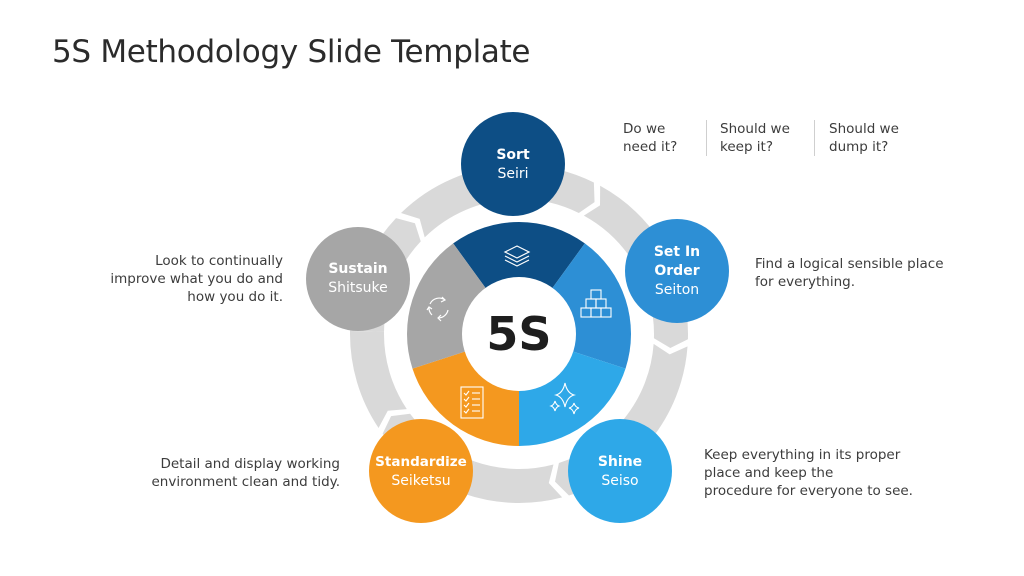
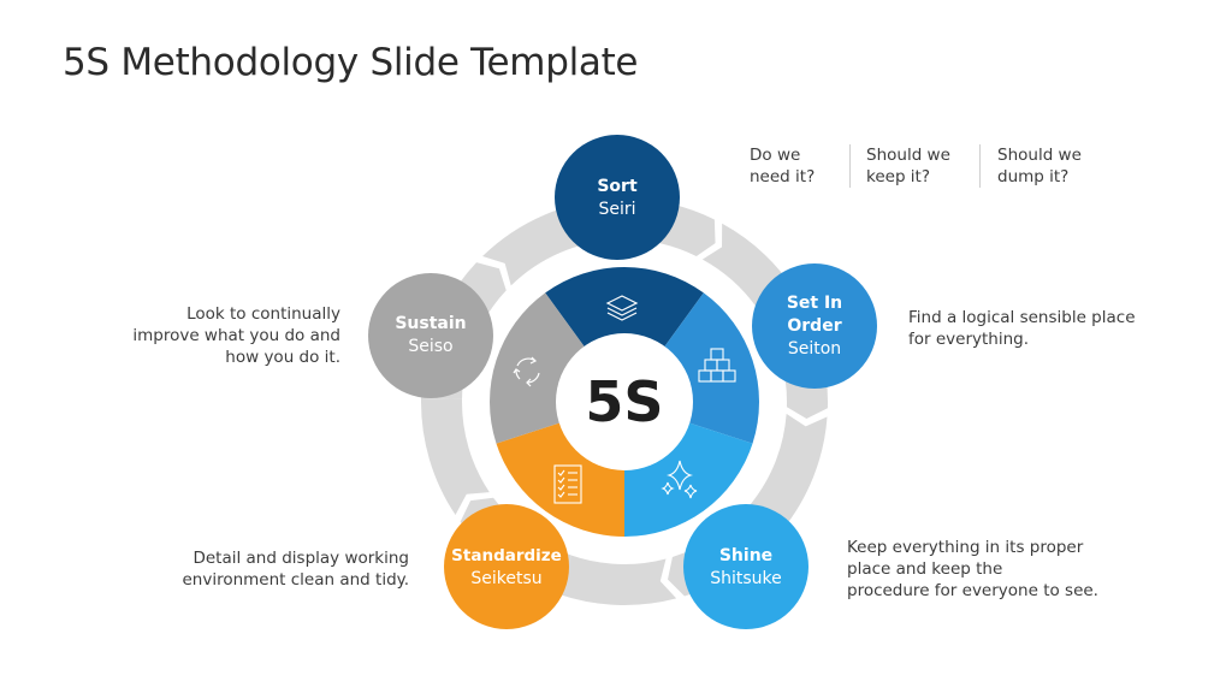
  5S Methodology Slide Template
  5S
  Sort
  Seiri
  Set In
  Order
  Seiton
  Shine
- Seiso
+ Shitsuke
  Standardize
  Seiketsu
  Sustain
- Shitsuke
+ Seiso
  Do we
  need it?
  Should we
  keep it?
  Should we
  dump it?
  Find a logical sensible place
  for everything.
  Keep everything in its proper
  place and keep the
  procedure for everyone to see.
  Detail and display working
  environment clean and tidy.
  Look to continually
  improve what you do and
  how you do it.
